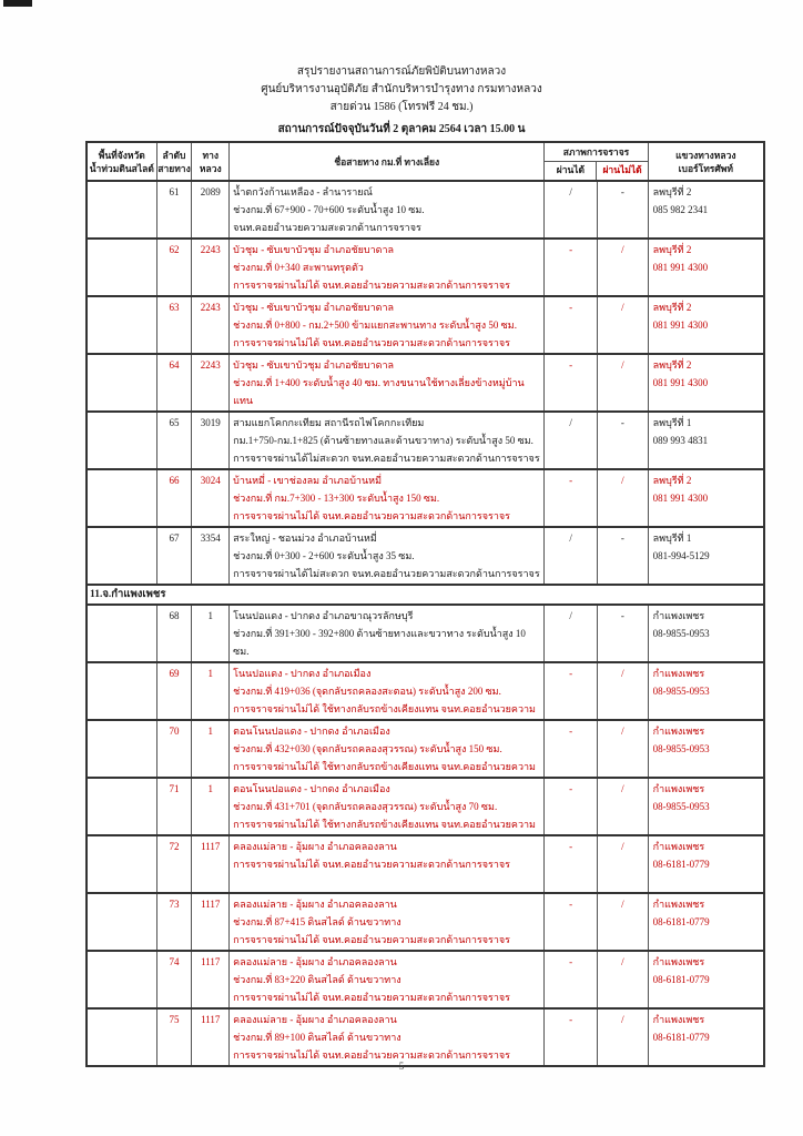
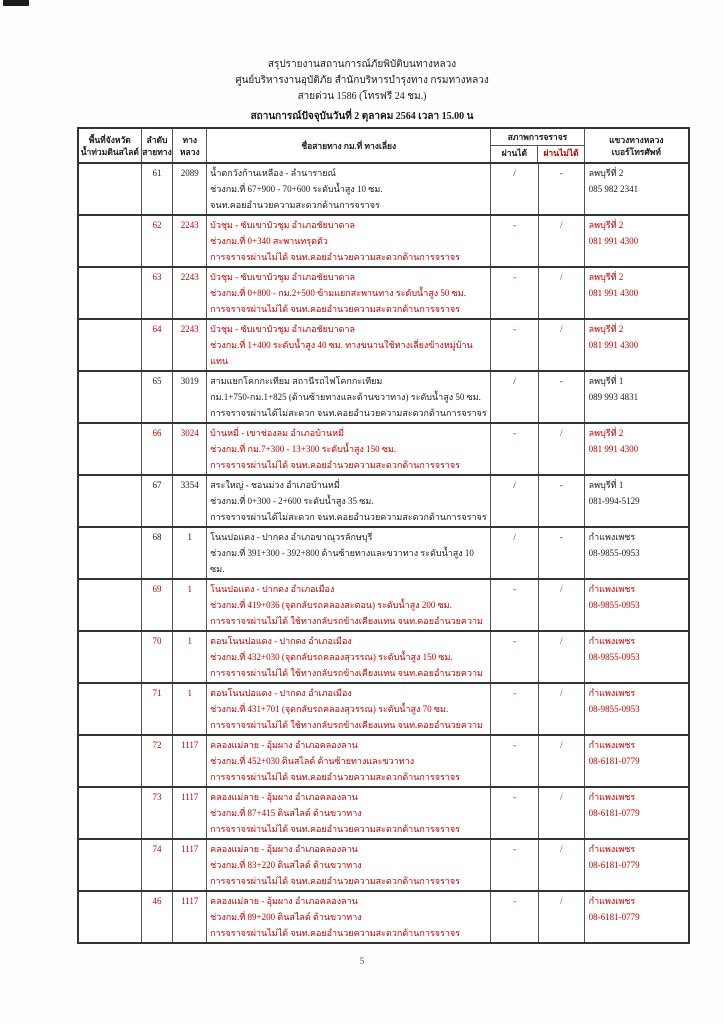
  สรุปรายงานสถานการณ์ภัยพิบัติบนทางหลวง
  ศูนย์บริหารงานอุบัติภัย สำนักบริหารบำรุงทาง กรมทางหลวง
  สายด่วน 1586 (โทรฟรี 24 ชม.)
  สถานการณ์ปัจจุบันวันที่ 2 ตุลาคม 2564 เวลา 15.00 น
  พื้นที่จังหวัด
  น้ำท่วมดินสไลด์
  ลำดับ
  สายทาง
  ทาง
  หลวง
  ชื่อสายทาง กม.ที่ ทางเลี่ยง
  สภาพการจราจร
  ผ่านได้
  ผ่านไม่ได้
  แขวงทางหลวง
  เบอร์โทรศัพท์
  61
  2089
  น้ำตกวังก้านเหลือง - ลำนารายณ์
  ช่วงกม.ที่ 67+900 - 70+600 ระดับน้ำสูง 10 ซม.
  จนท.คอยอำนวยความสะดวกด้านการจราจร
  /
  -
  ลพบุรีที่ 2
  085 982 2341
  62
  2243
  บัวชุม - ซับเขาบัวชุม อำเภอชัยบาดาล
  ช่วงกม.ที่ 0+340 สะพานทรุดตัว
  การจราจรผ่านไม่ได้ จนท.คอยอำนวยความสะดวกด้านการจราจร
  -
  /
  ลพบุรีที่ 2
  081 991 4300
  63
  2243
  บัวชุม - ซับเขาบัวชุม อำเภอชัยบาดาล
  ช่วงกม.ที่ 0+800 - กม.2+500 ข้ามแยกสะพานทาง ระดับน้ำสูง 50 ซม.
  การจราจรผ่านไม่ได้ จนท.คอยอำนวยความสะดวกด้านการจราจร
  -
  /
  ลพบุรีที่ 2
  081 991 4300
  64
  2243
  บัวชุม - ซับเขาบัวชุม อำเภอชัยบาดาล
  ช่วงกม.ที่ 1+400 ระดับน้ำสูง 40 ซม. ทางขนานใช้ทางเลี่ยงข้างหมู่บ้านแทน
  -
  /
  ลพบุรีที่ 2
  081 991 4300
  65
  3019
  สามแยกโคกกะเทียม สถานีรถไฟโคกกะเทียม
  กม.1+750-กม.1+825 (ด้านซ้ายทางและด้านขวาทาง) ระดับน้ำสูง 50 ซม.
  การจราจรผ่านได้ไม่สะดวก จนท.คอยอำนวยความสะดวกด้านการจราจร
  /
  -
  ลพบุรีที่ 1
  089 993 4831
  66
  3024
  บ้านหมี่ - เขาช่องลม อำเภอบ้านหมี่
  ช่วงกม.ที่ กม.7+300 - 13+300 ระดับน้ำสูง 150 ซม.
  การจราจรผ่านไม่ได้ จนท.คอยอำนวยความสะดวกด้านการจราจร
  -
  /
  ลพบุรีที่ 2
  081 991 4300
  67
  3354
  สระใหญ่ - ชอนม่วง อำเภอบ้านหมี่
  ช่วงกม.ที่ 0+300 - 2+600 ระดับน้ำสูง 35 ซม.
  การจราจรผ่านได้ไม่สะดวก จนท.คอยอำนวยความสะดวกด้านการจราจร
  /
  -
  ลพบุรีที่ 1
  081-994-5129
- 11.จ.กำแพงเพชร
  68
  1
  โนนปอแดง - ปากดง อำเภอขาณุวรลักษบุรี
  ช่วงกม.ที่ 391+300 - 392+800 ด้านซ้ายทางและขวาทาง ระดับน้ำสูง 10 ซม.
  /
  -
  กำแพงเพชร
  08-9855-0953
  69
  1
  โนนปอแดง - ปากดง อำเภอเมือง
  ช่วงกม.ที่ 419+036 (จุดกลับรถคลองสะตอน) ระดับน้ำสูง 200 ซม.
  การจราจรผ่านไม่ได้ ใช้ทางกลับรถข้างเคียงแทน จนท.คอยอำนวยความ
  -
  /
  กำแพงเพชร
  08-9855-0953
  70
  1
  ตอนโนนปอแดง - ปากดง อำเภอเมือง
  ช่วงกม.ที่ 432+030 (จุดกลับรถคลองสุวรรณ) ระดับน้ำสูง 150 ซม.
  การจราจรผ่านไม่ได้ ใช้ทางกลับรถข้างเคียงแทน จนท.คอยอำนวยความ
  -
  /
  กำแพงเพชร
  08-9855-0953
  71
  1
  ตอนโนนปอแดง - ปากดง อำเภอเมือง
  ช่วงกม.ที่ 431+701 (จุดกลับรถคลองสุวรรณ) ระดับน้ำสูง 70 ซม.
  การจราจรผ่านไม่ได้ ใช้ทางกลับรถข้างเคียงแทน จนท.คอยอำนวยความ
  -
  /
  กำแพงเพชร
  08-9855-0953
  72
  1117
  คลองแม่ลาย - อุ้มผาง อำเภอคลองลาน
+ ช่วงกม.ที่ 452+030 ดินสไลด์ ด้านซ้ายทางและขวาทาง
  การจราจรผ่านไม่ได้ จนท.คอยอำนวยความสะดวกด้านการจราจร
  -
  /
  กำแพงเพชร
  08-6181-0779
  73
  1117
  คลองแม่ลาย - อุ้มผาง อำเภอคลองลาน
  ช่วงกม.ที่ 87+415 ดินสไลด์ ด้านขวาทาง
  การจราจรผ่านไม่ได้ จนท.คอยอำนวยความสะดวกด้านการจราจร
  -
  /
  กำแพงเพชร
  08-6181-0779
  74
  1117
  คลองแม่ลาย - อุ้มผาง อำเภอคลองลาน
  ช่วงกม.ที่ 83+220 ดินสไลด์ ด้านขวาทาง
  การจราจรผ่านไม่ได้ จนท.คอยอำนวยความสะดวกด้านการจราจร
  -
  /
  กำแพงเพชร
  08-6181-0779
- 75
+ 46
  1117
  คลองแม่ลาย - อุ้มผาง อำเภอคลองลาน
- ช่วงกม.ที่ 89+100 ดินสไลด์ ด้านขวาทาง
+ ช่วงกม.ที่ 89+200 ดินสไลด์ ด้านขวาทาง
  การจราจรผ่านไม่ได้ จนท.คอยอำนวยความสะดวกด้านการจราจร
  -
  /
  กำแพงเพชร
  08-6181-0779
  5
